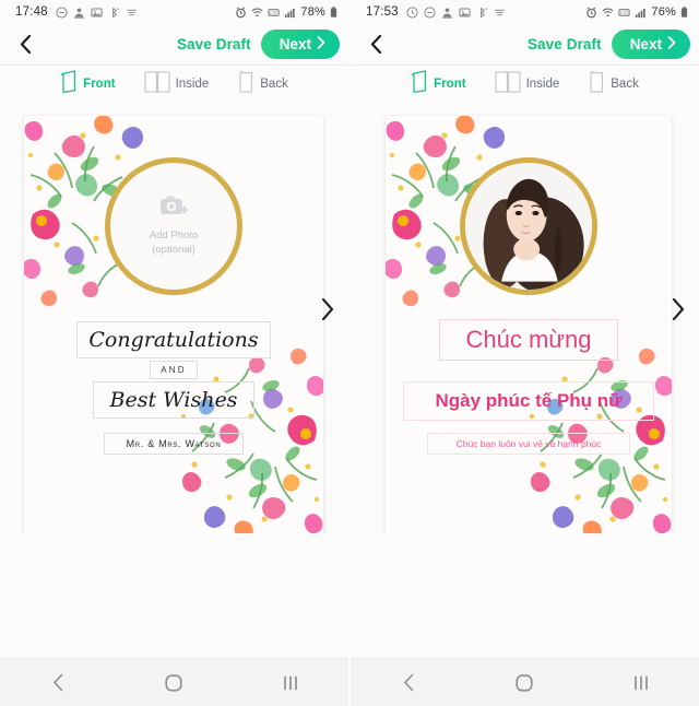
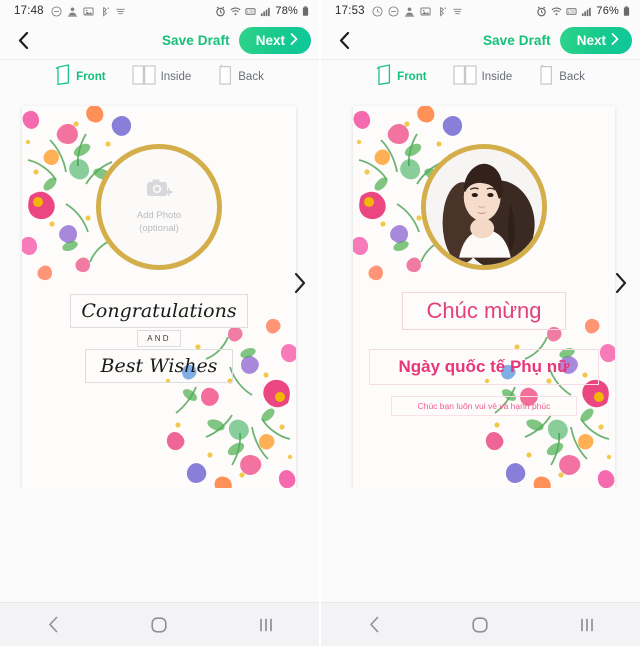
  17:48
  78%
  Save Draft
  Next
  Front
  Inside
  Back
  Add Photo
  (optional)
  Congratulations
  AND
  Best Wishes
- Mr. & Mrs. Watson
  17:53
  76%
  Save Draft
  Next
  Front
  Inside
  Back
  Chúc mừng
- Ngày phúc tế Phụ nữ
+ Ngày quốc tế Phụ nữ
  Chúc bạn luôn vui vẻ và hạnh phúc
